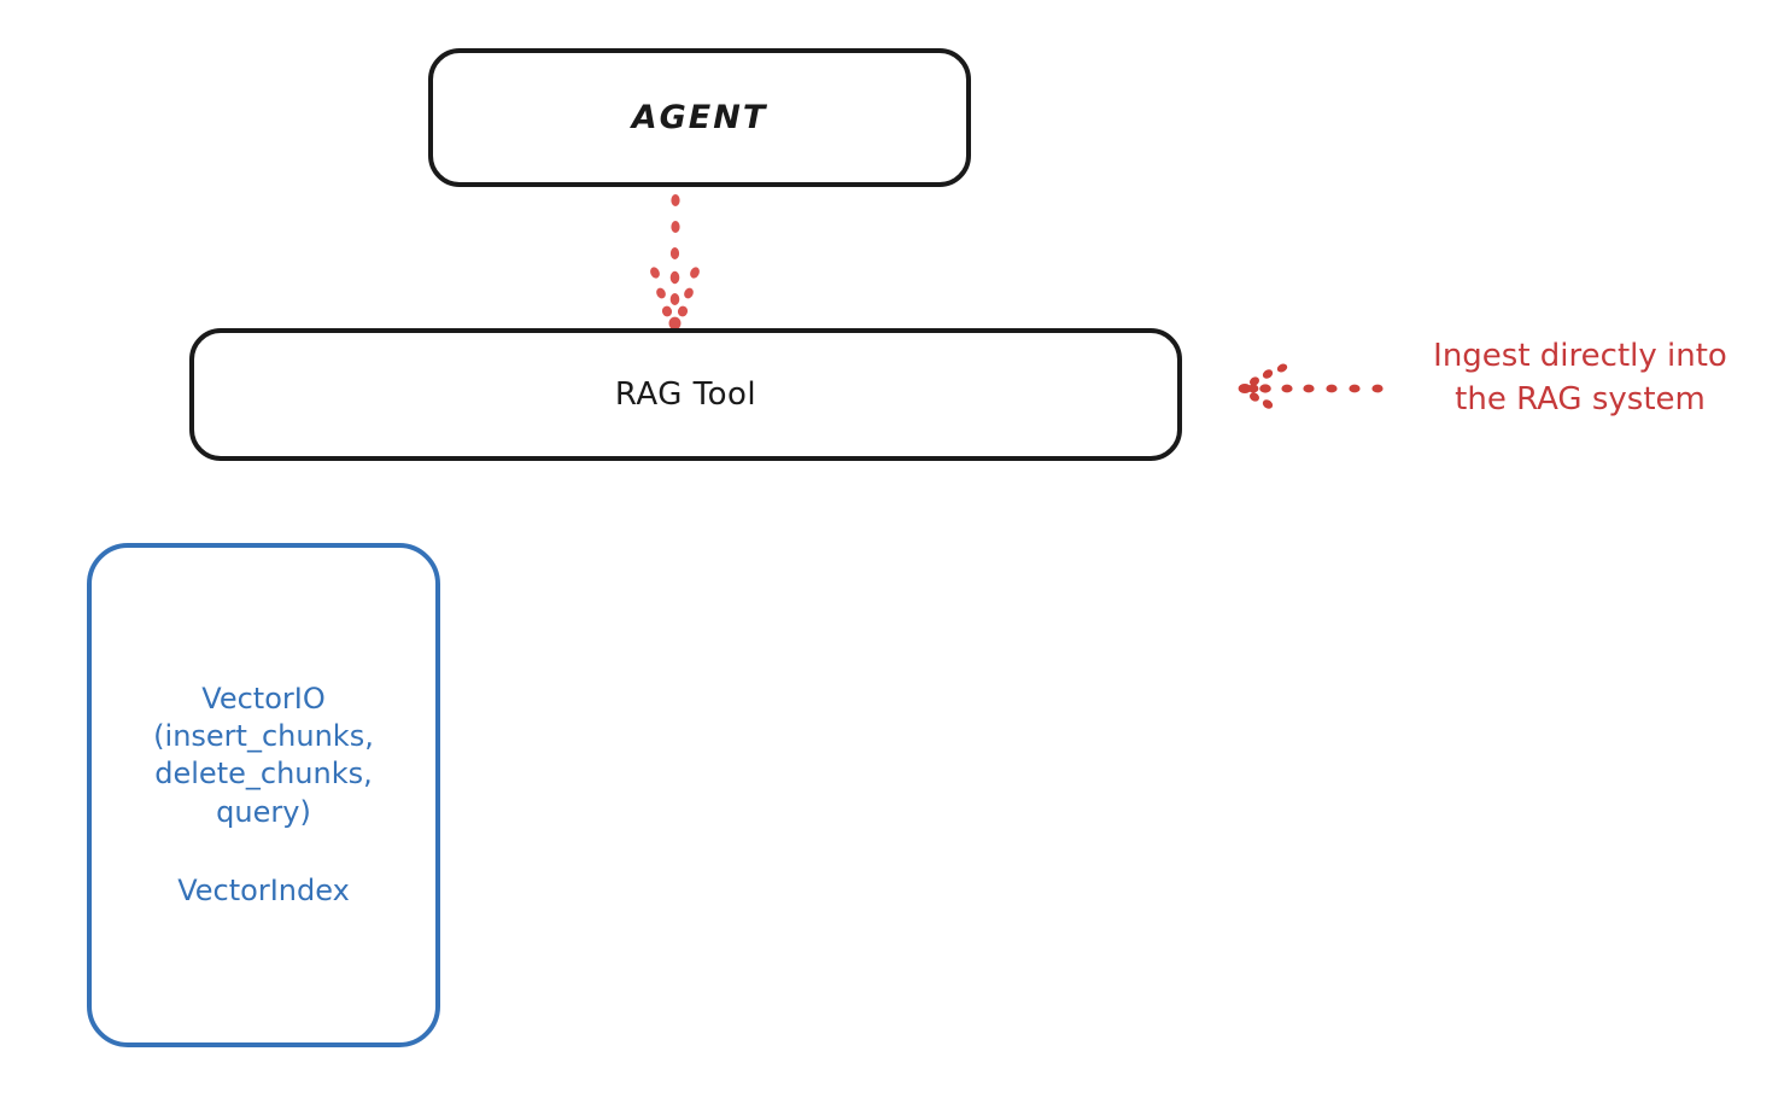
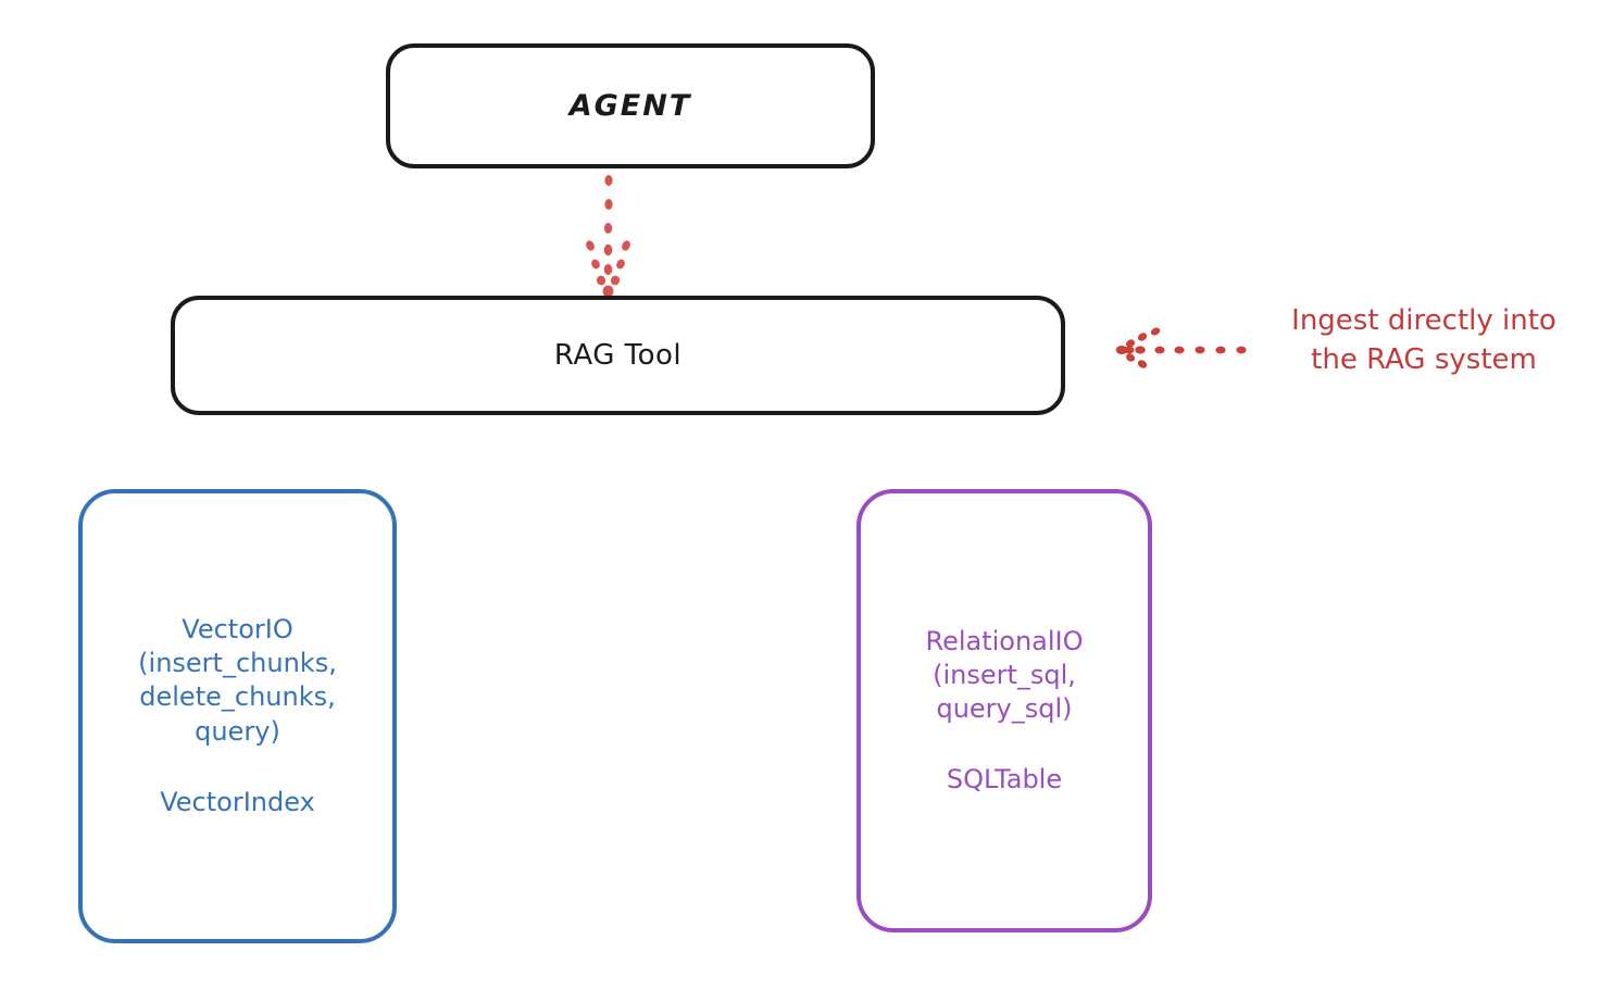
  AGENT
  RAG Tool
  Ingest directly into
  the RAG system
  VectorIO
  (insert_chunks,
  delete_chunks,
  query)
  VectorIndex
+ RelationalIO
+ (insert_sql,
+ query_sql)
+ SQLTable
